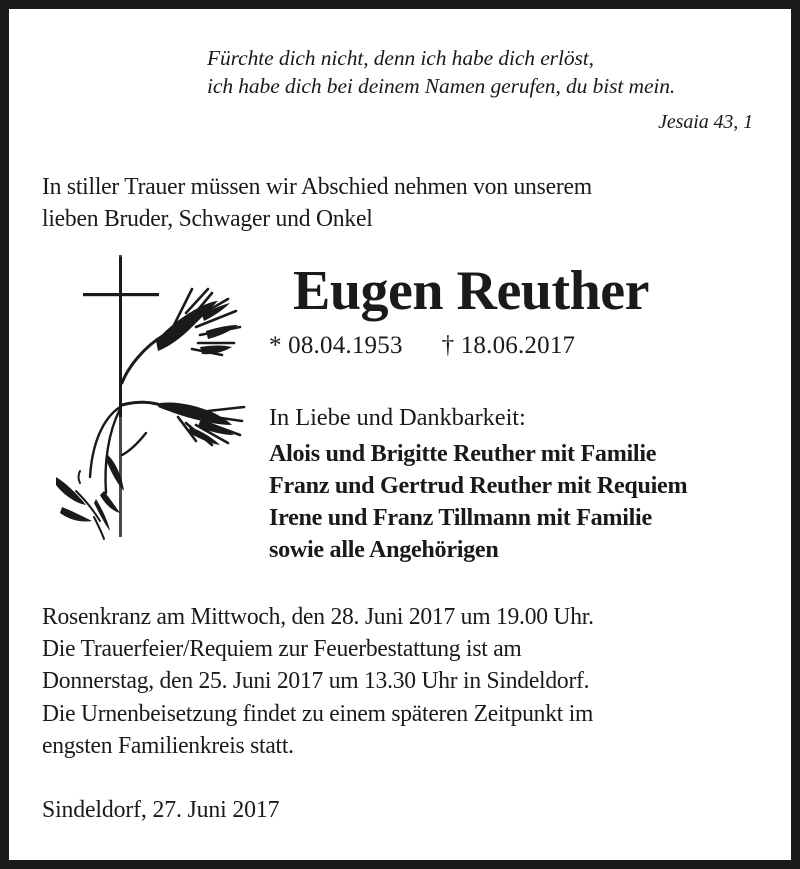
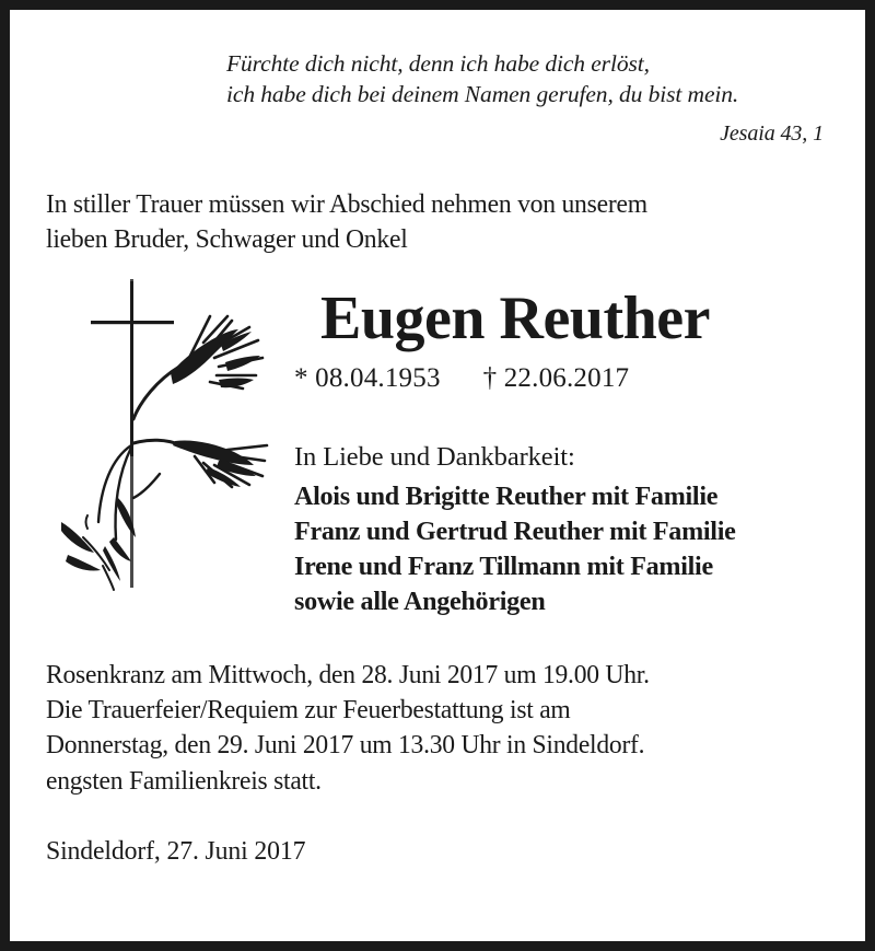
  Fürchte dich nicht, denn ich habe dich erlöst, ich habe dich bei deinem Namen gerufen, du bist mein.
  Jesaia 43, 1
  In stiller Trauer müssen wir Abschied nehmen von unserem
  lieben Bruder, Schwager und Onkel
  Eugen Reuther
- * 08.04.1953 † 18.06.2017
+ * 08.04.1953 † 22.06.2017
  In Liebe und Dankbarkeit:
  Alois und Brigitte Reuther mit Familie
- Franz und Gertrud Reuther mit Requiem
+ Franz und Gertrud Reuther mit Familie
  Irene und Franz Tillmann mit Familie
  sowie alle Angehörigen
  Rosenkranz am Mittwoch, den 28. Juni 2017 um 19.00 Uhr.
  Die Trauerfeier/Requiem zur Feuerbestattung ist am
- Donnerstag, den 25. Juni 2017 um 13.30 Uhr in Sindeldorf.
+ Donnerstag, den 29. Juni 2017 um 13.30 Uhr in Sindeldorf.
- Die Urnenbeisetzung findet zu einem späteren Zeitpunkt im
  engsten Familienkreis statt.
  Sindeldorf, 27. Juni 2017
